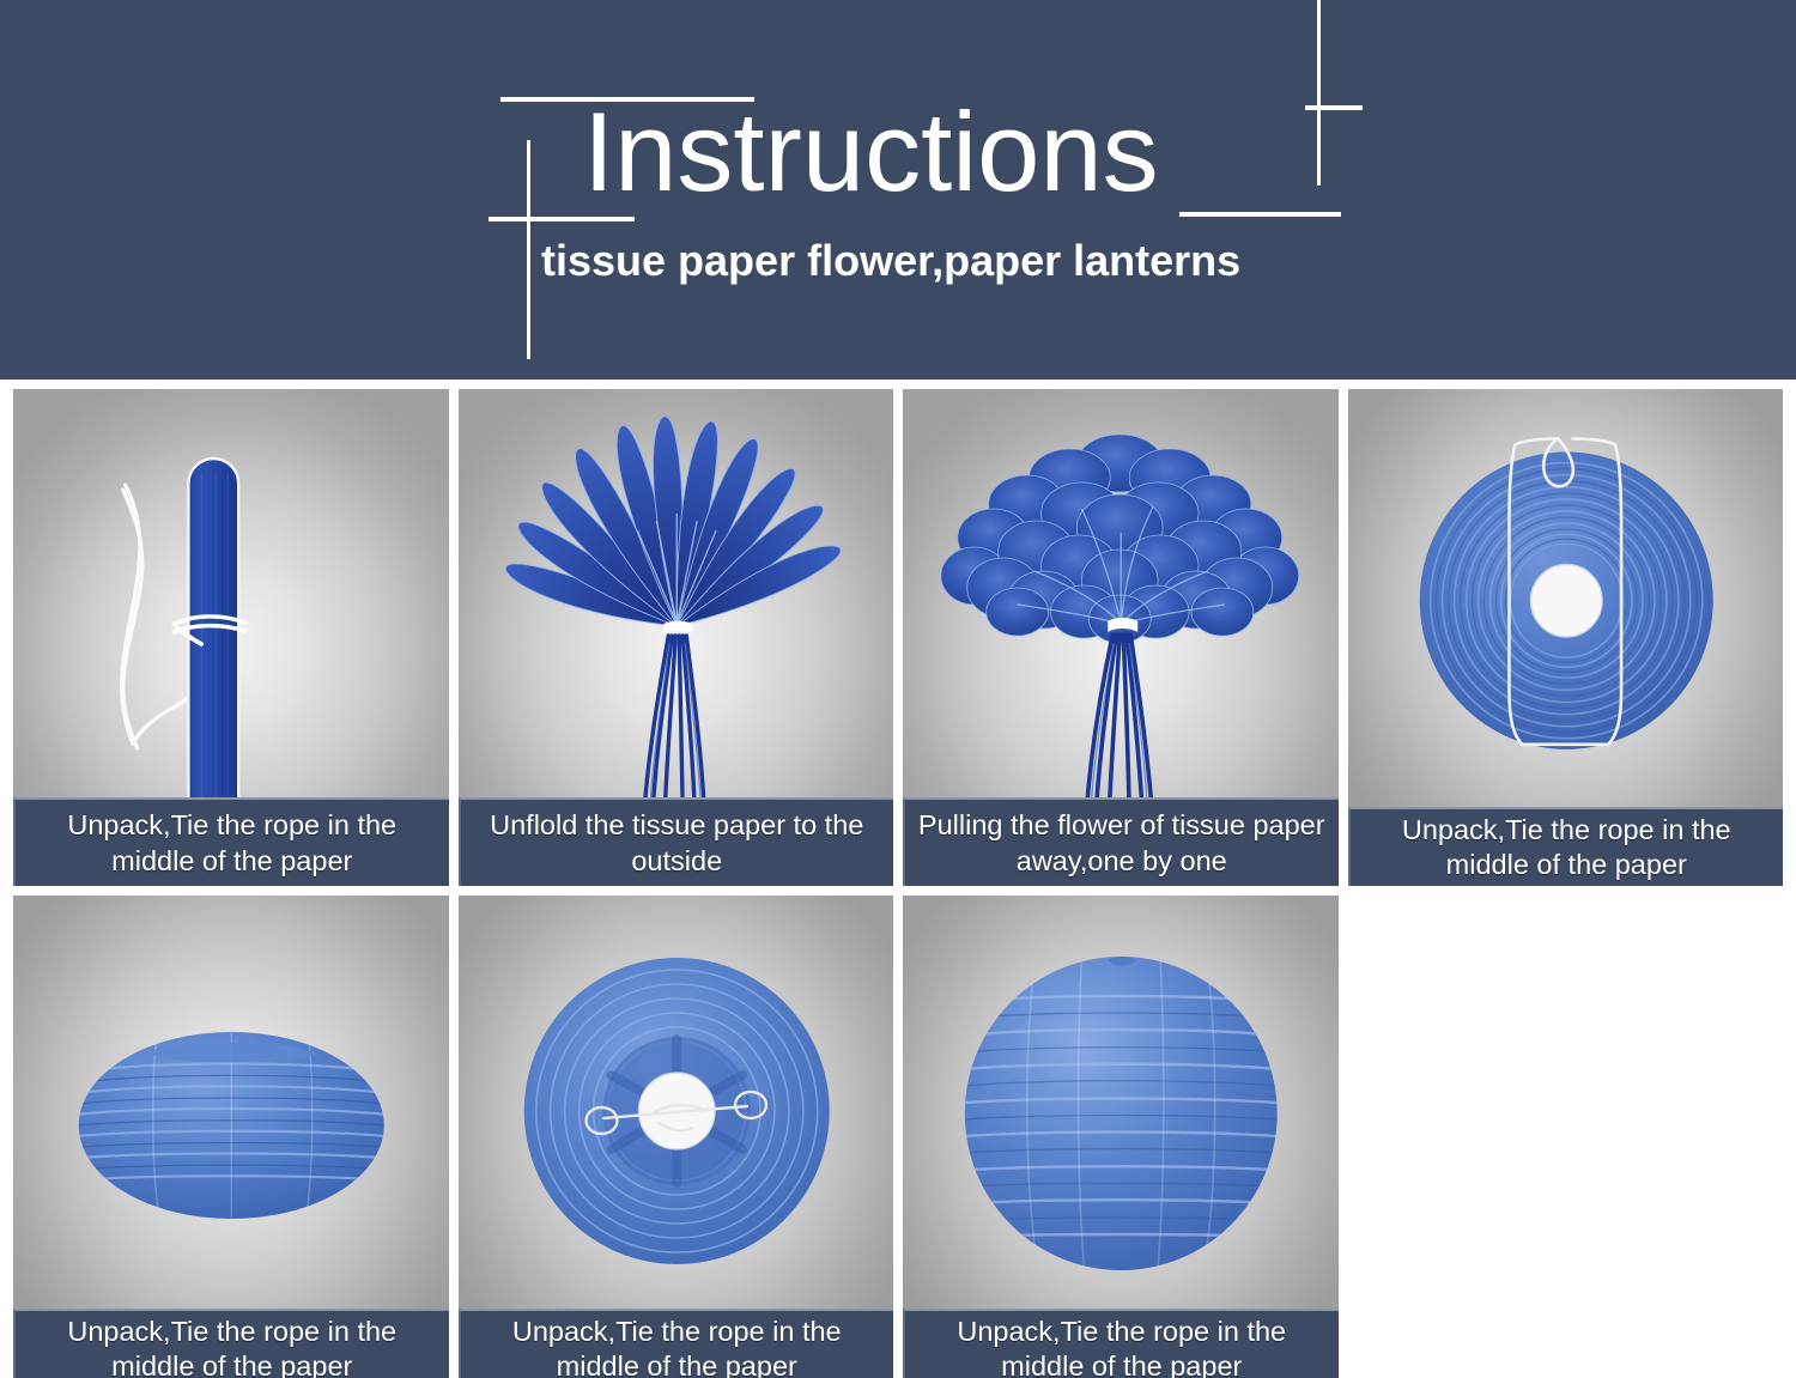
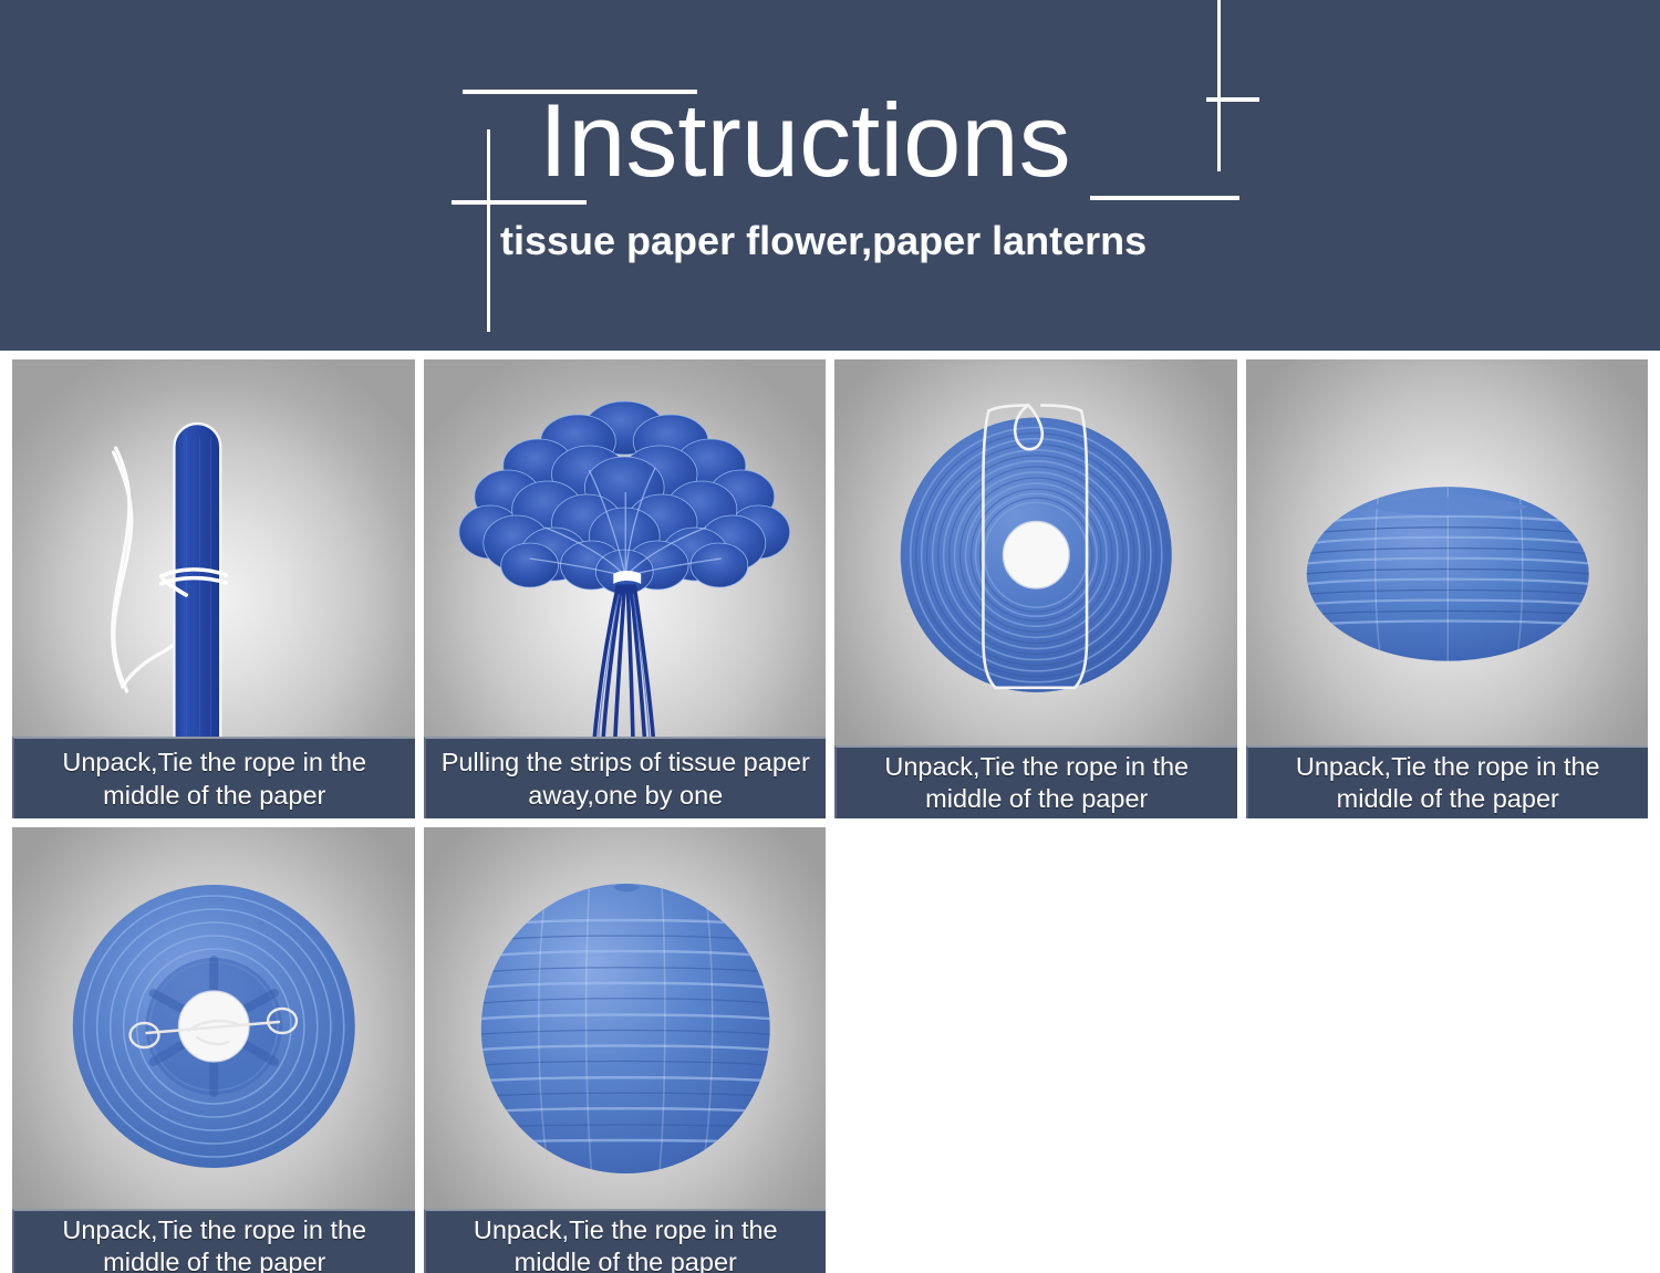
  Instructions
  tissue paper flower,paper lanterns
  Unpack,Tie the rope in the middle of the paper
- Unflold the tissue paper to the outside
- Pulling the flower of tissue paper away,one by one
+ Pulling the strips of tissue paper away,one by one
  Unpack,Tie the rope in the middle of the paper
  Unpack,Tie the rope in the middle of the paper
  Unpack,Tie the rope in the middle of the paper
  Unpack,Tie the rope in the middle of the paper
